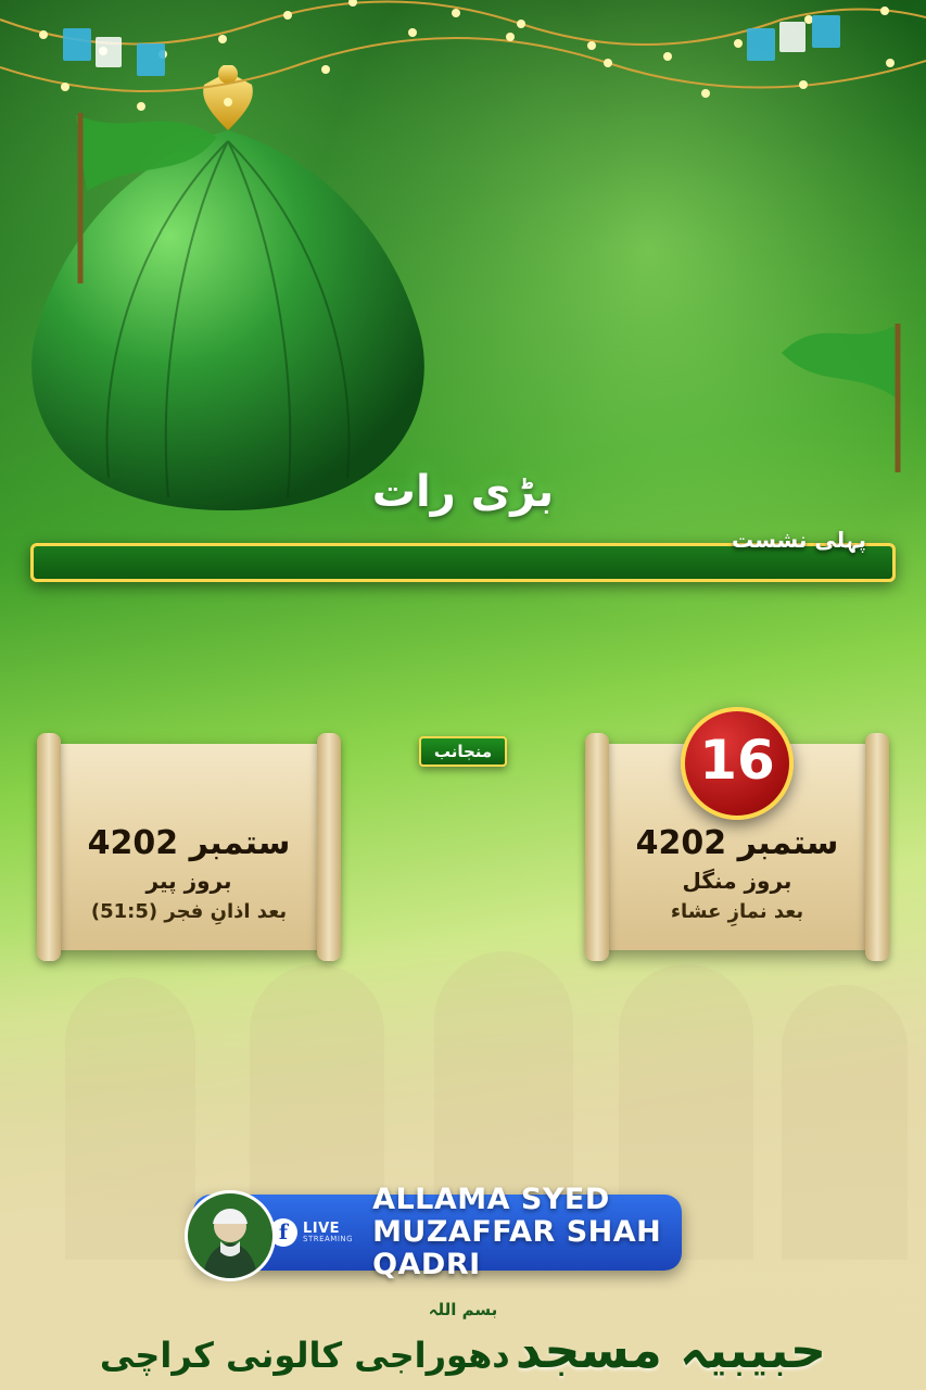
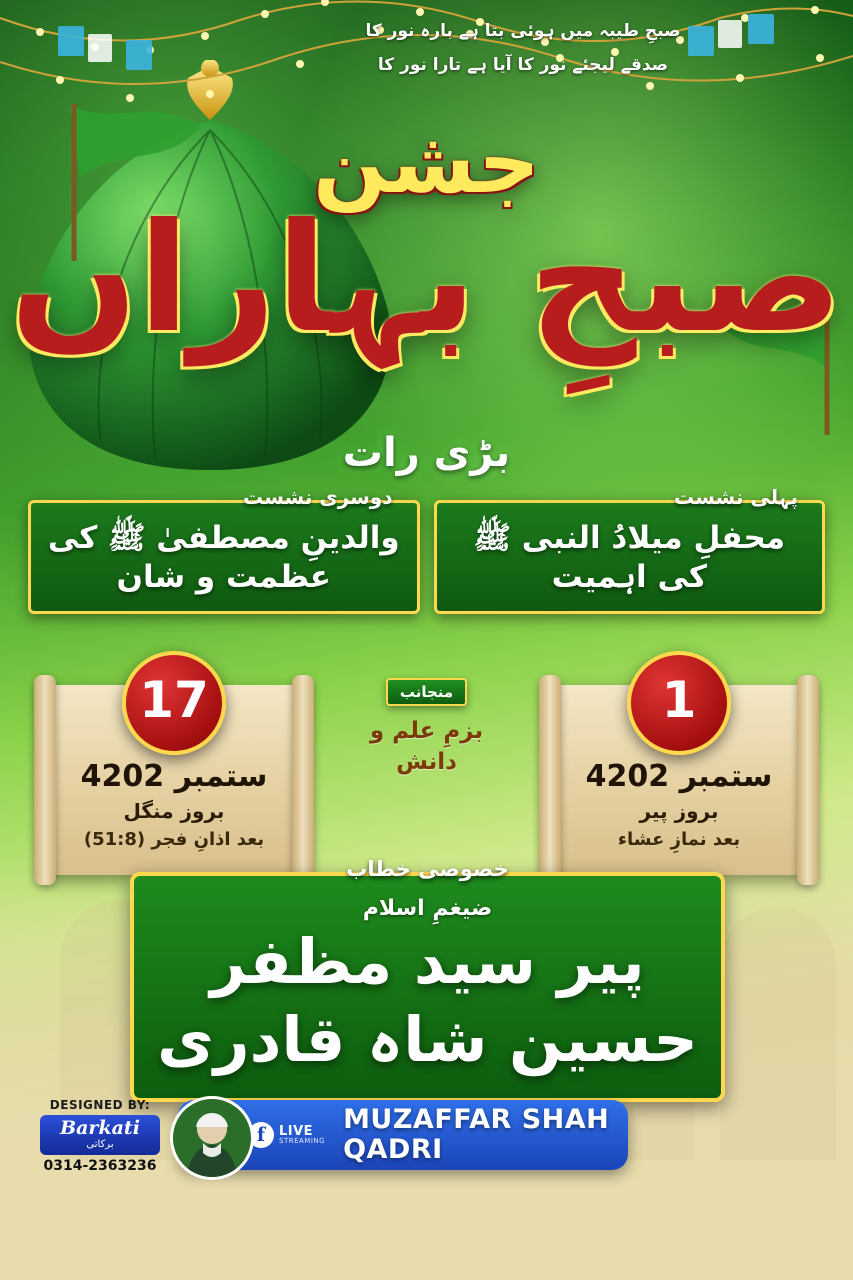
+ صبحِ طیبہ میں ہوئی بتا ہے بارہ نور کا
+ صدقے لیجئے نور کا آیا ہے تارا نور کا
+ جشن
+ صبحِ بہاراں
  بڑی رات
  پہلی نشست
+ محفلِ میلادُ النبی ﷺ کی اہمیت
+ دوسری نشست
+ والدینِ مصطفیٰ ﷺ کی عظمت و شان
- 16
+ 1
  ستمبر 2024
- بروز منگل
+ بروز پیر
  بعد نمازِ عشاء
  منجانب
+ بزمِ علم و دانش
+ 17
  ستمبر 2024
- بروز پیر
+ بروز منگل
- بعد اذانِ فجر (5:15)
+ بعد اذانِ فجر (8:15)
+ خصوصی خطاب
+ ضیغمِ اسلام
+ پیر سید مظفر حسین شاہ قادری
+ DESIGNED BY:
+ Barkati
+ برکاتی
+ 0314-2363236
  f
  LIVE
  STREAMING
- ALLAMA SYED
  MUZAFFAR SHAH QADRI
- بسم اللہ
- حبیبیہ مسجد دھوراجی کالونی کراچی
